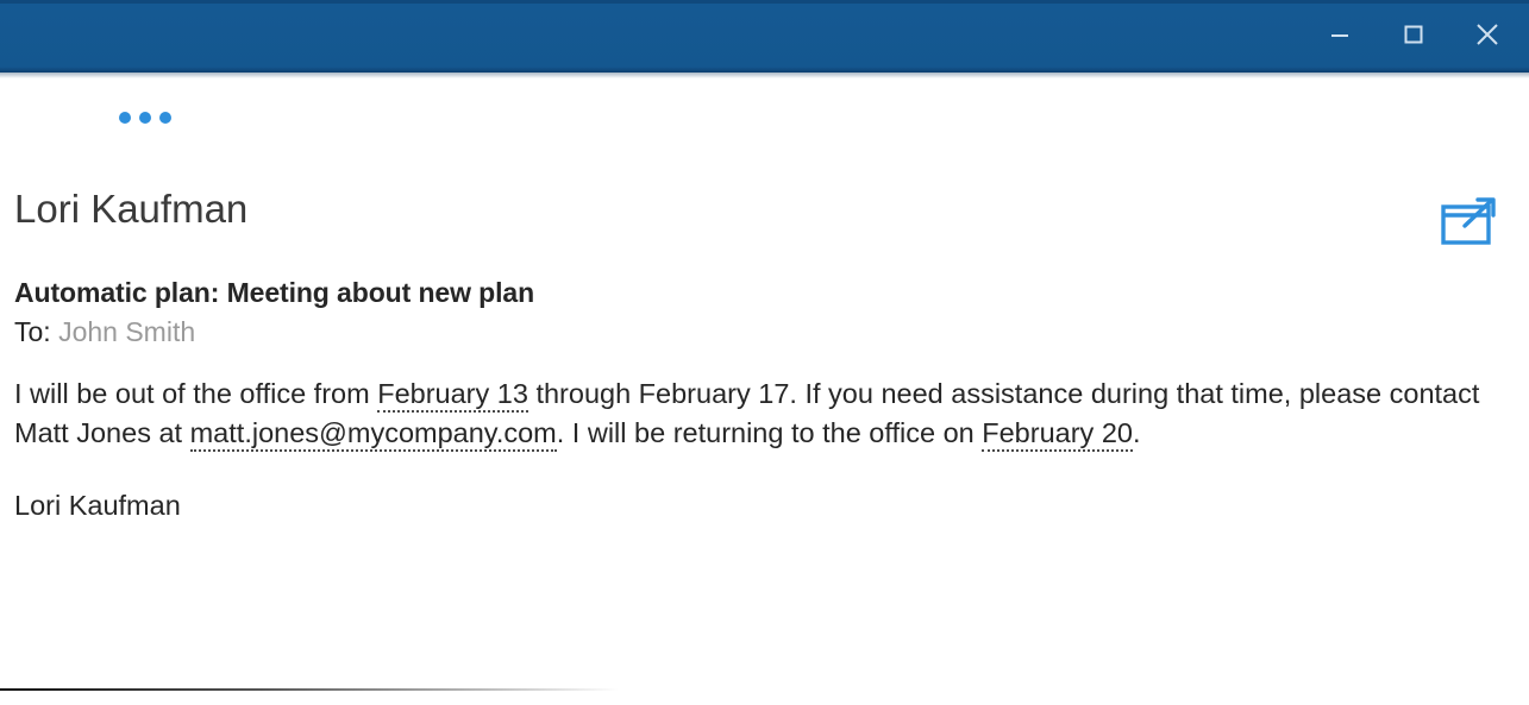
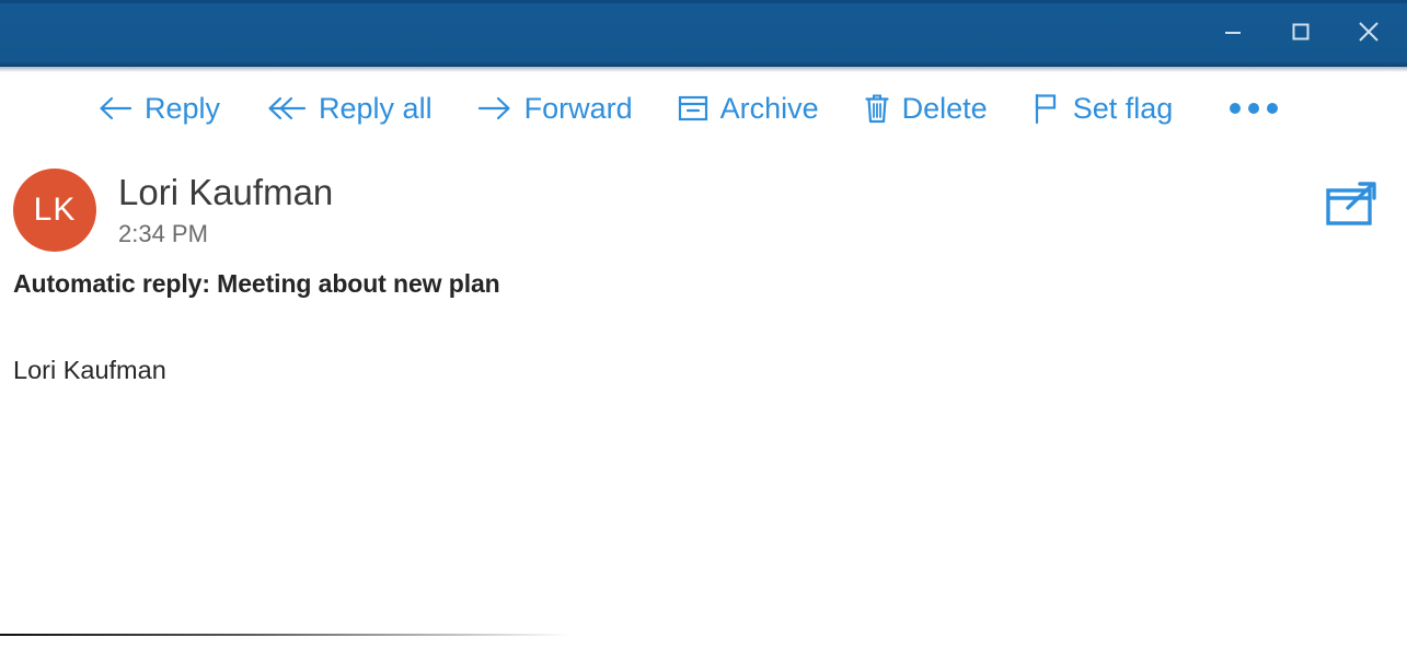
+ Reply
+ Reply all
+ Forward
+ Archive
+ Delete
+ Set flag
+ LK
  Lori Kaufman
+ 2:34 PM
- Automatic plan: Meeting about new plan
+ Automatic reply: Meeting about new plan
- To: John Smith
- I will be out of the office from February 13 through February 17. If you need assistance during that time, please contact Matt Jones at matt.jones@mycompany.com. I will be returning to the office on February 20.
  Lori Kaufman
